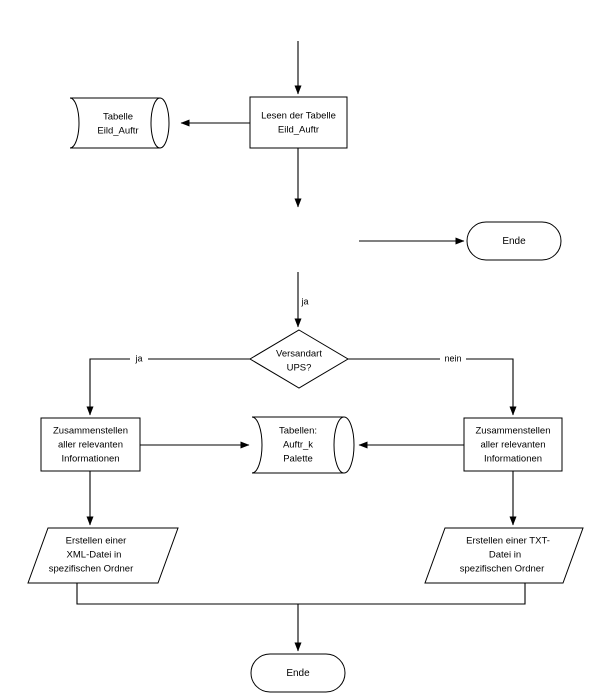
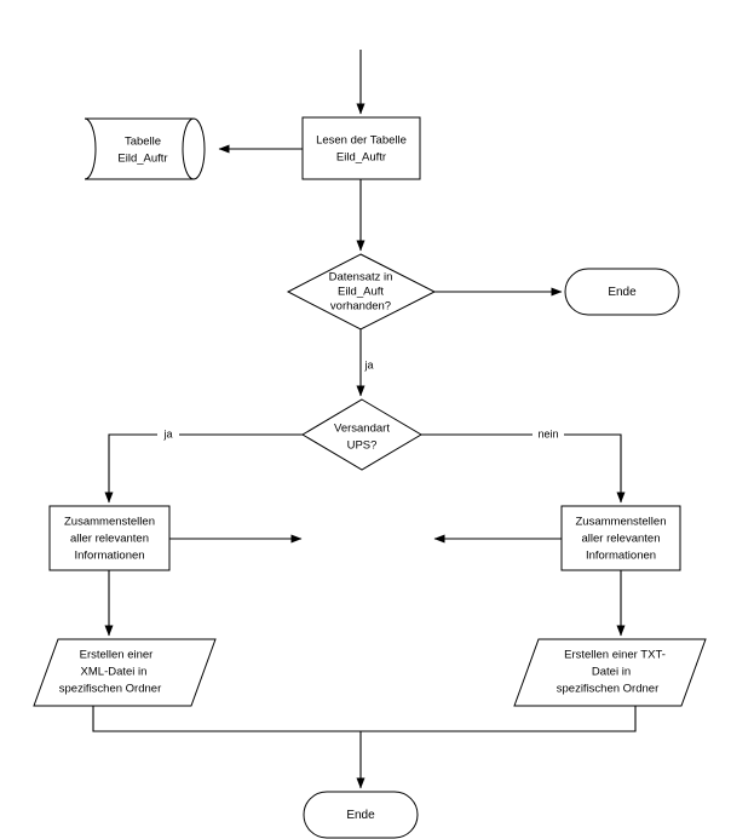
  Lesen der Tabelle
  Eild_Auftr
  Tabelle
  Eild_Auftr
+ Datensatz in
+ Eild_Auft
+ vorhanden?
  Ende
  ja
  Versandart
  UPS?
  ja
  nein
  Zusammenstellen
  aller relevanten
  Informationen
- Tabellen:
- Auftr_k
- Palette
  Zusammenstellen
  aller relevanten
  Informationen
  Erstellen einer
  XML-Datei in
  spezifischen Ordner
  Erstellen einer TXT-
  Datei in
  spezifischen Ordner
  Ende
